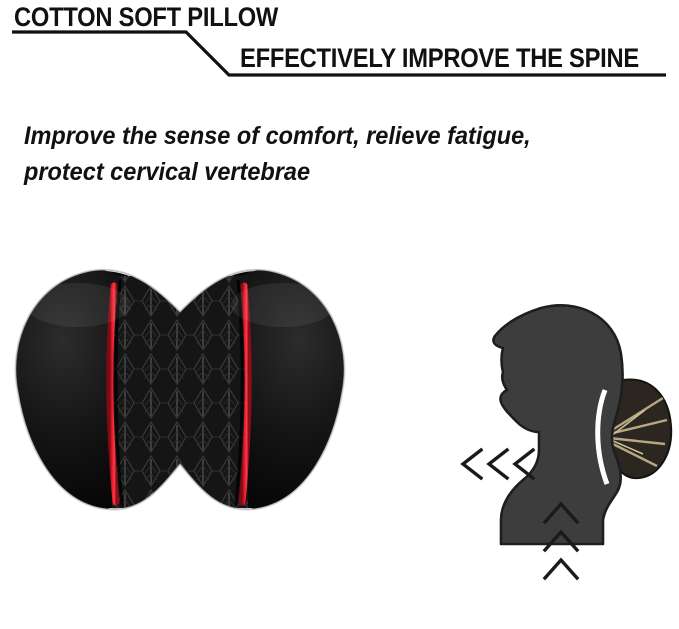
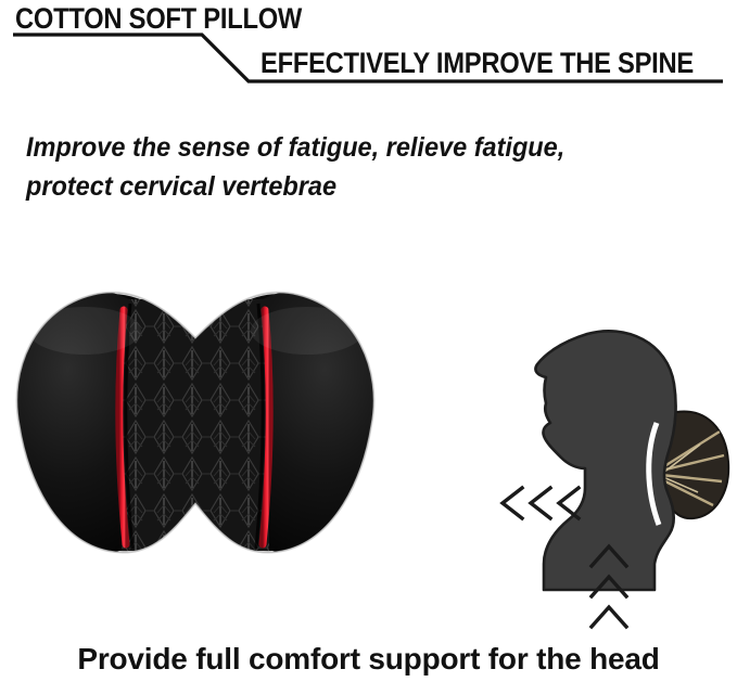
  COTTON SOFT PILLOW
  EFFECTIVELY IMPROVE THE SPINE
- Improve the sense of comfort, relieve fatigue,
+ Improve the sense of fatigue, relieve fatigue,
  protect cervical vertebrae
+ Provide full comfort support for the head
